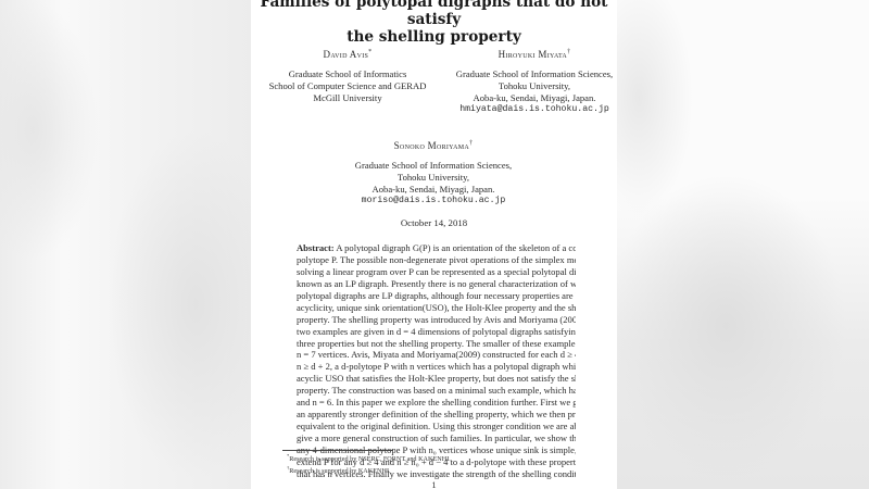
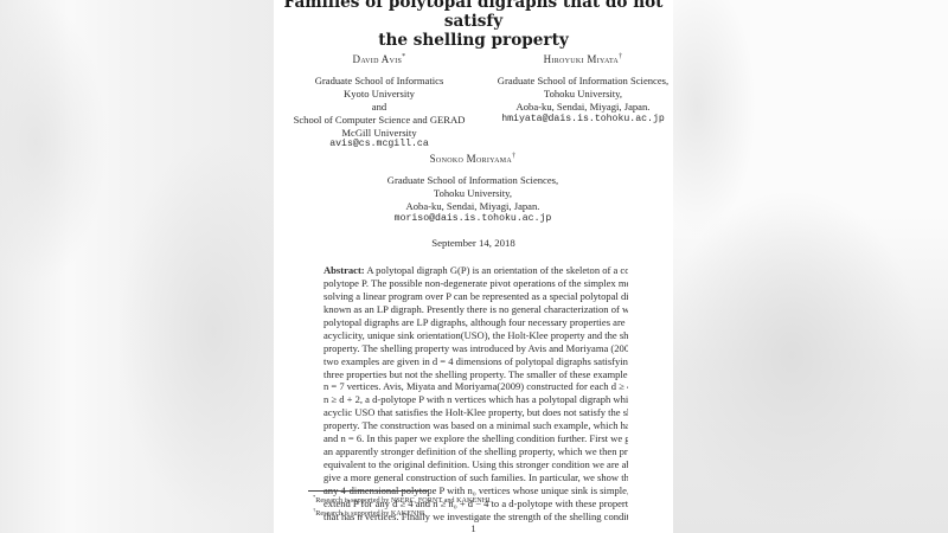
  Families of polytopal digraphs that do not satisfy
  the shelling property
  David Avis
  Graduate School of Informatics
+ Kyoto University
+ and
  School of Computer Science and GERAD
  McGill University
+ avis@cs.mcgill.ca
  Hiroyuki Miyata
  Graduate School of Information Sciences,
  Tohoku University,
  Aoba-ku, Sendai, Miyagi, Japan.
  hmiyata@dais.is.tohoku.ac.jp
  Sonoko Moriyama
  Graduate School of Information Sciences,
  Tohoku University,
  Aoba-ku, Sendai, Miyagi, Japan.
  moriso@dais.is.tohoku.ac.jp
- October 14, 2018
+ September 14, 2018
  Abstract: A polytopal digraph G(P) is an orientation of the skeleton of a co
  polytope P. The possible non-degenerate pivot operations of the simplex m
  solving a linear program over P can be represented as a special polytopal di
  known as an LP digraph. Presently there is no general characterization of w
  polytopal digraphs are LP digraphs, although four necessary properties are
  acyclicity, unique sink orientation(USO), the Holt-Klee property and the sh
  property. The shelling property was introduced by Avis and Moriyama (200
  two examples are given in d = 4 dimensions of polytopal digraphs satisfyin
  three properties but not the shelling property. The smaller of these example
  n = 7 vertices. Avis, Miyata and Moriyama(2009) constructed for each d ≥
  n ≥ d + 2, a d-polytope P with n vertices which has a polytopal digraph whi
  acyclic USO that satisfies the Holt-Klee property, but does not satisfy the s
  property. The construction was based on a minimal such example, which ha
  and n = 6. In this paper we explore the shelling condition further. First we g
  an apparently stronger definition of the shelling property, which we then pr
  equivalent to the original definition. Using this stronger condition we are a
  give a more general construction of such families. In particular, we show th
  any 4-dimensional polytope P with n₀ vertices whose unique sink is simple
  extend P for any d ≥ 4 and n ≥ n₀ + d − 4 to a d-polytope with these propert
  that has n vertices. Finally we investigate the strength of the shelling condit
  1
